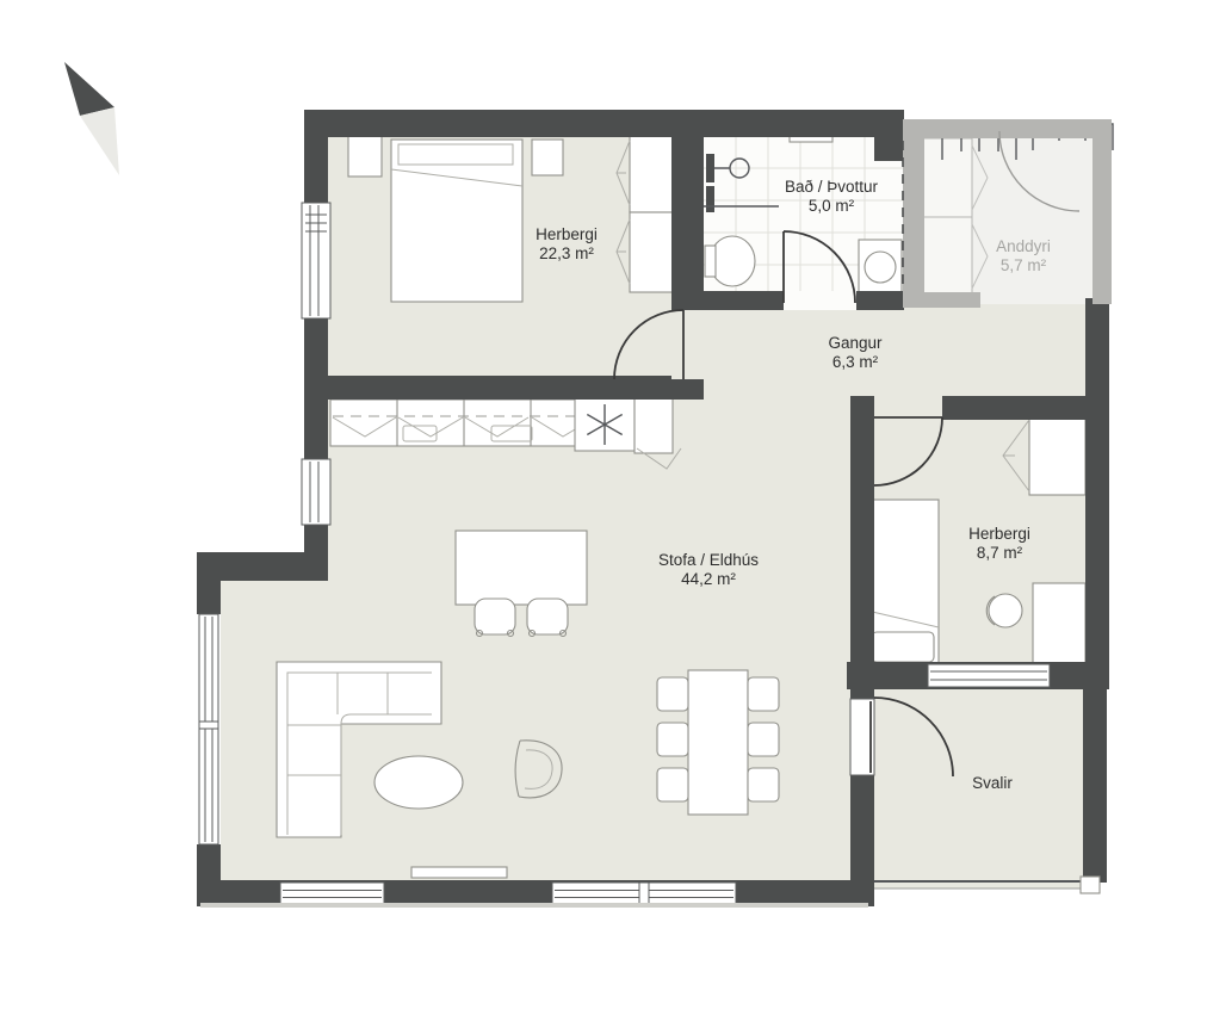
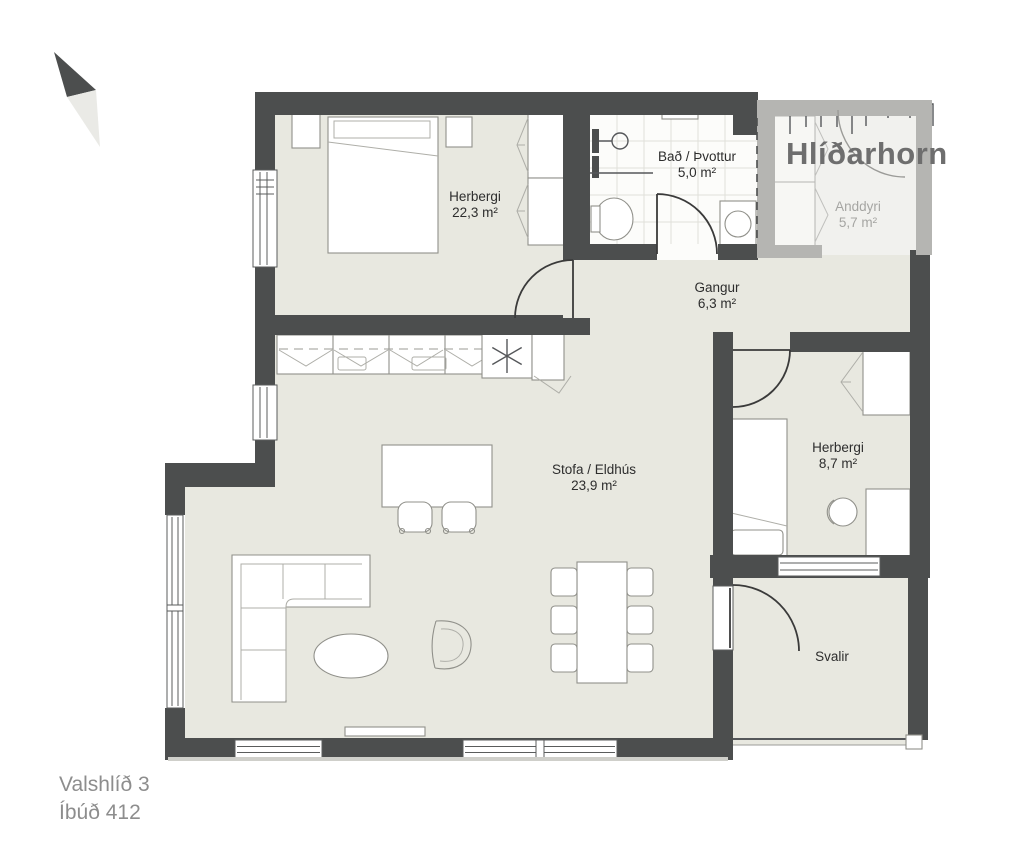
  Herbergi
  22,3 m²
  Bað / Þvottur
  5,0 m²
  Anddyri
  5,7 m²
  Gangur
  6,3 m²
  Stofa / Eldhús
- 44,2 m²
+ 23,9 m²
  Herbergi
  8,7 m²
  Svalir
+ Hlíðarhorn
+ Valshlíð 3
+ Íbúð 412
